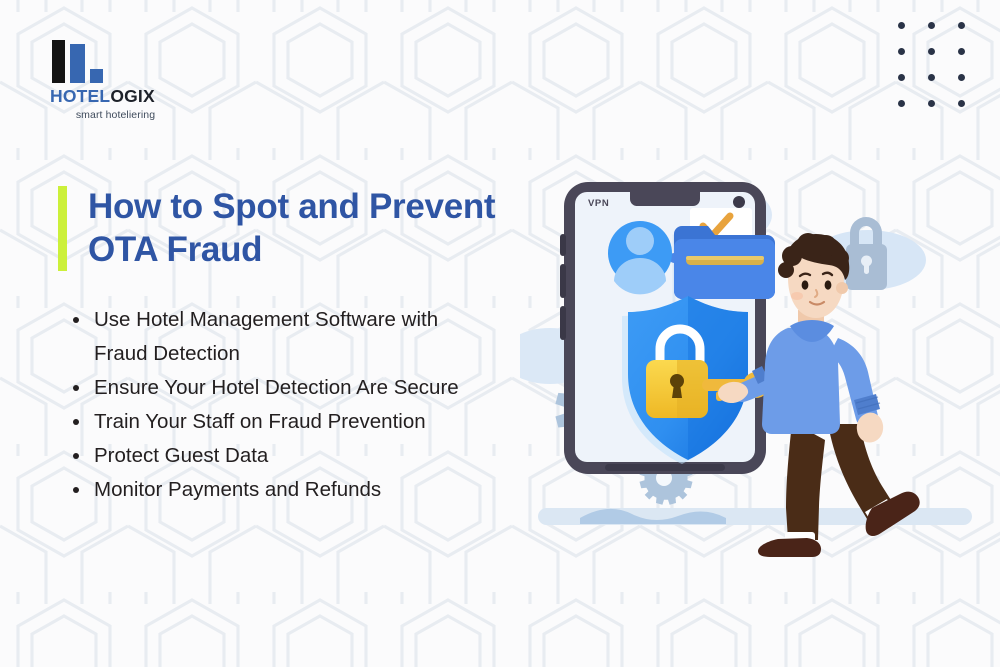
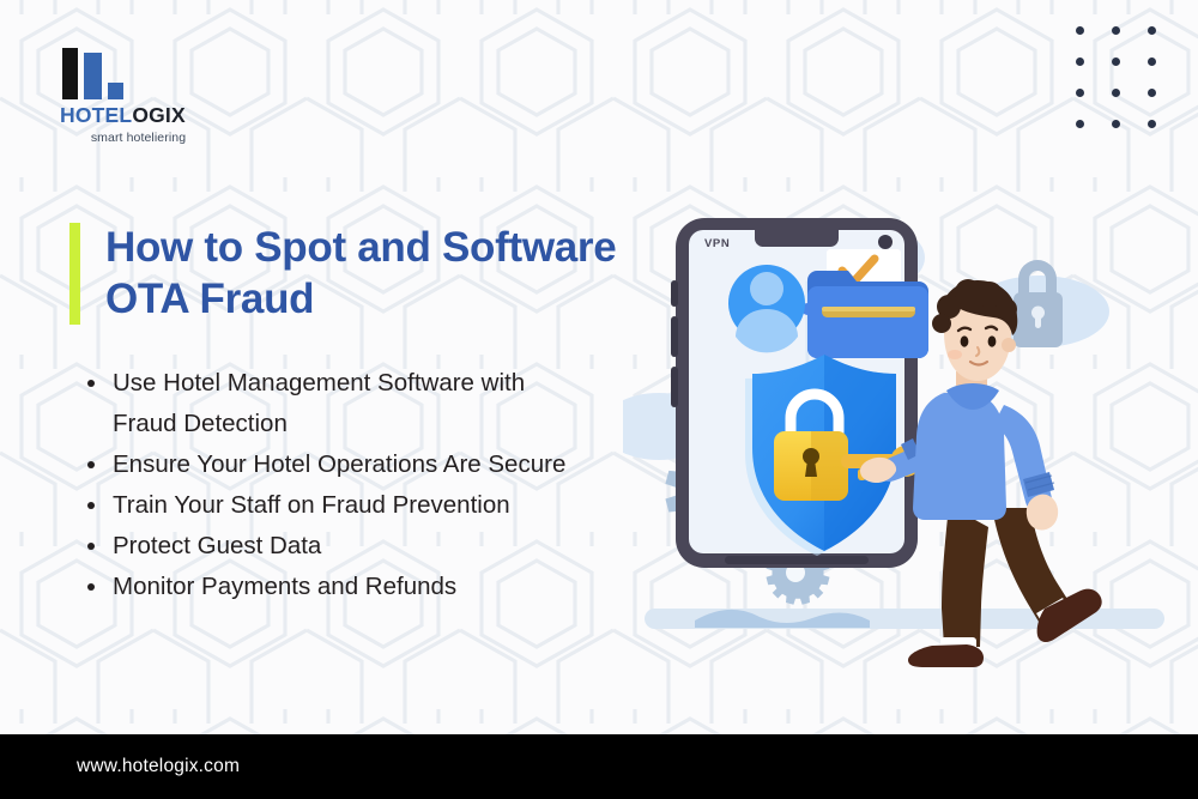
  HOTELOGIX
  smart hoteliering
- How to Spot and Prevent
+ How to Spot and Software
  OTA Fraud
  Use Hotel Management Software with Fraud Detection
- Ensure Your Hotel Detection Are Secure
+ Ensure Your Hotel Operations Are Secure
  Train Your Staff on Fraud Prevention
  Protect Guest Data
  Monitor Payments and Refunds
  VPN
+ www.hotelogix.com
